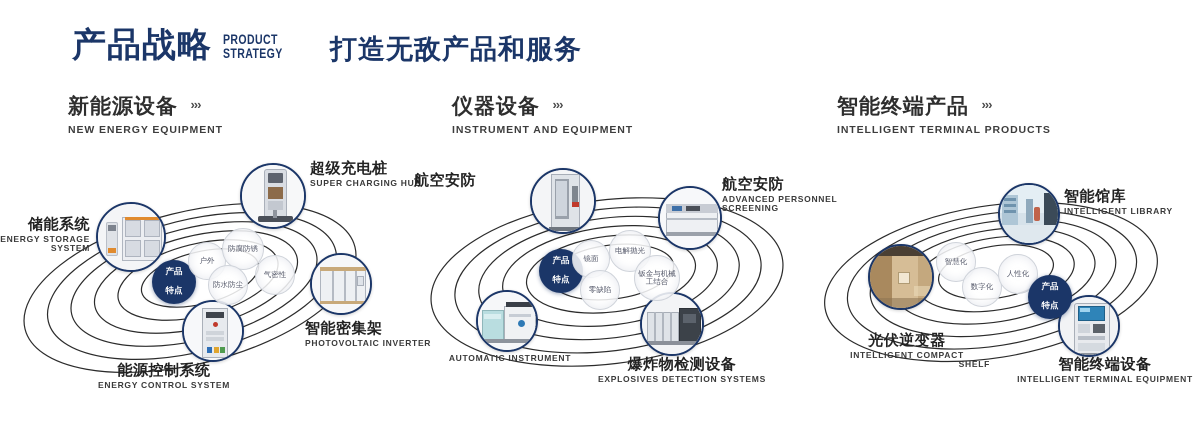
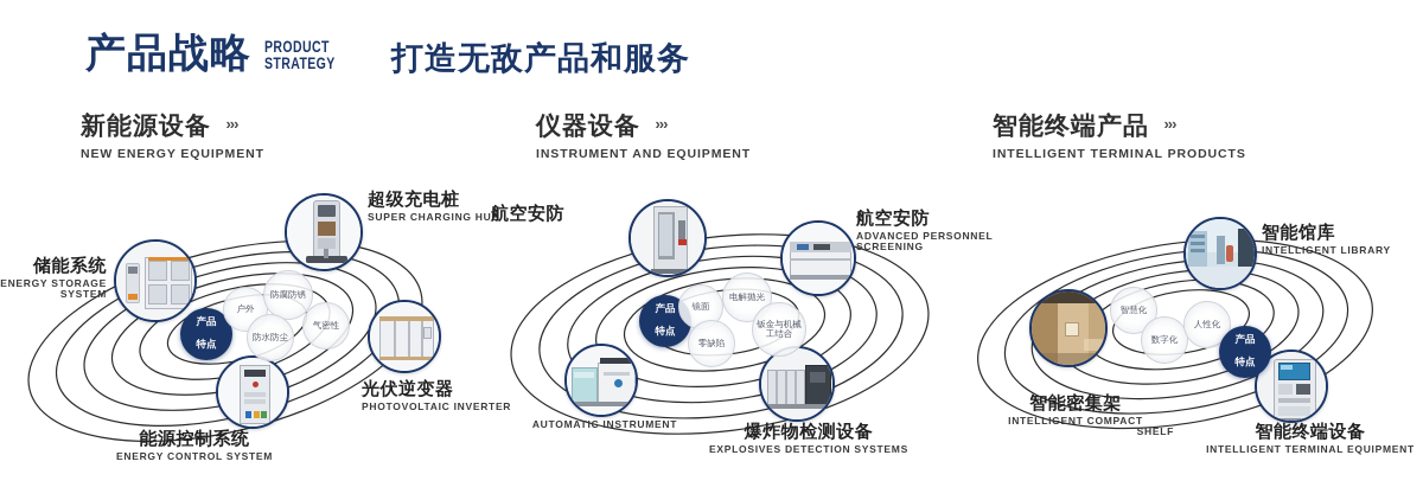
  产品战略
  PRODUCT
  STRATEGY
  打造无敌产品和服务
  新能源设备 ›››
  NEW ENERGY EQUIPMENT
  仪器设备 ›››
  INSTRUMENT AND EQUIPMENT
  智能终端产品 ›››
  INTELLIGENT TERMINAL PRODUCTS
  储能系统
  ENERGY STORAGE
  SYSTEM
  超级充电桩
  SUPER CHARGING H
- 智能密集架
+ 光伏逆变器
  PHOTOVOLTAIC INVERT
  能源控制系统
  ENERGY CONTROL SYSTEM
  产品
  特点
  户外
  防腐防锈
  防水防尘
  气密性
  航空安防
  航空安防
  ADVANCED PERSONNE
  SCREENING
  AUTOMATIC INSTRUMENT
  爆炸物检测设备
  EXPLOSIVES DETECTION SYSTEMS
  产品
  特点
  镜面
  电解抛光
  零缺陷
  钣金与机械工结合
  智能馆库
  INTELLIGENT LIBRARY
- 光伏逆变器
+ 智能密集架
  INTELLIGENT COMPACT
  SHELF
  智能终端设备
  INTELLIGENT TERMINAL EQUIPMENT
  智慧化
  数字化
  人性化
  产品
  特点
